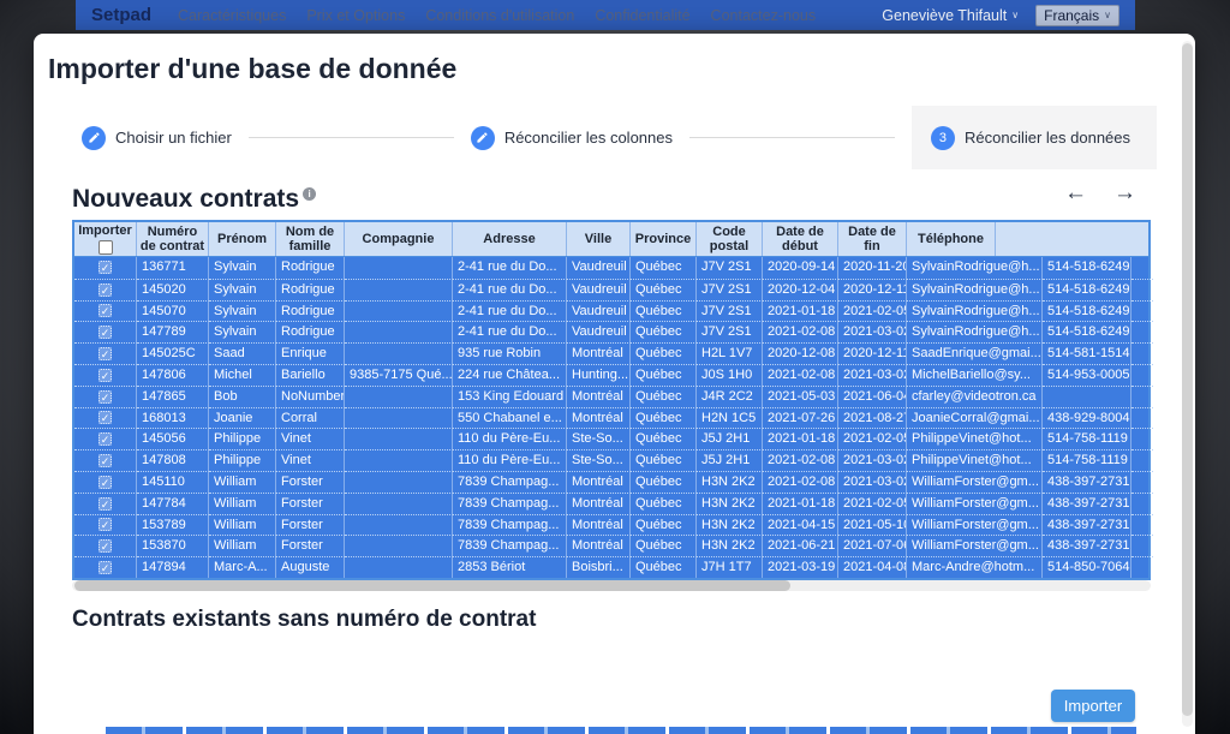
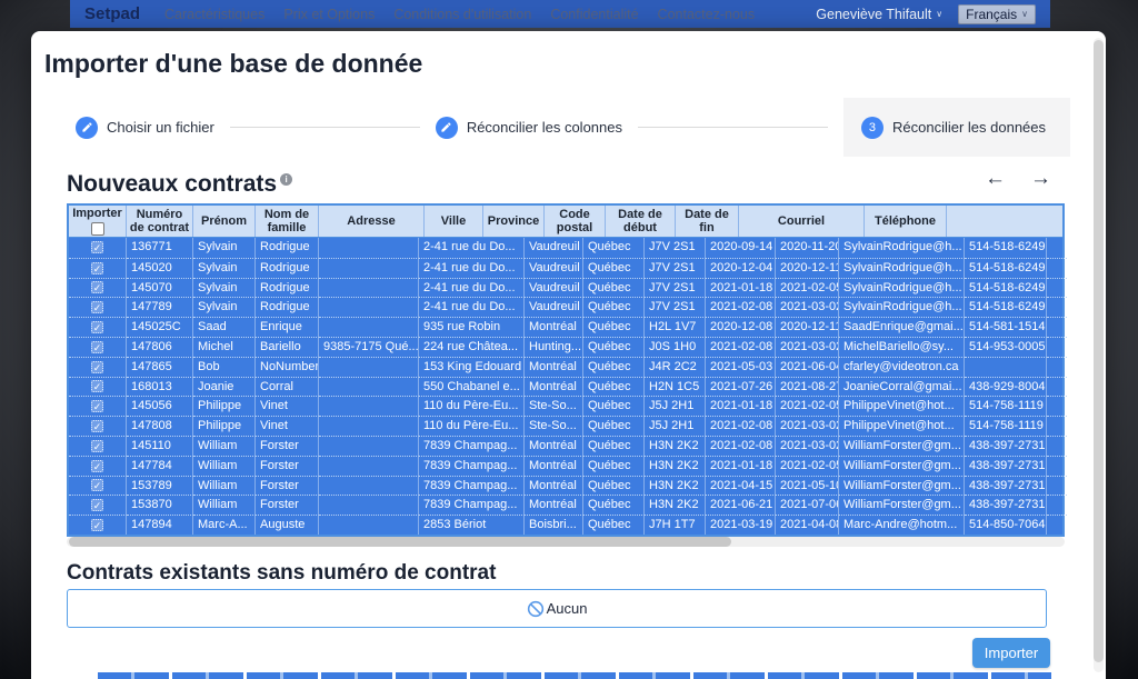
  Setpad
  Caractéristiques
  Prix et Options
  Conditions d'utilisation
  Confidentialité
  Contactez-nous
  Geneviève Thifault
  ∨
  Français
  ∨
  Importer d'une base de donnée
  Choisir un fichier
  Réconcilier les colonnes
  3
  Réconcilier les données
  Nouveaux contrats
  i
  ←
  →
  Importer
  Numéro de contrat
  Prénom
  Nom de famille
- Compagnie
  Adresse
  Ville
  Province
  Code postal
  Date de début
  Date de fin
+ Courriel
  Téléphone
  ✓
  136771
  Sylvain
  Rodrigue
  2-41 rue du Do...
  Vaudreuil
  Québec
  J7V 2S1
  2020-09-14
  2020-11-20
  SylvainRodrigue@h...
  514-518-6249
  ✓
  145020
  Sylvain
  Rodrigue
  2-41 rue du Do...
  Vaudreuil
  Québec
  J7V 2S1
  2020-12-04
  2020-12-11
  SylvainRodrigue@h...
  514-518-6249
  ✓
  145070
  Sylvain
  Rodrigue
  2-41 rue du Do...
  Vaudreuil
  Québec
  J7V 2S1
  2021-01-18
  2021-02-0
  SylvainRodrigue@h...
  514-518-6249
  ✓
  147789
  Sylvain
  Rodrigue
  2-41 rue du Do...
  Vaudreuil
  Québec
  J7V 2S1
  2021-02-08
  2021-03-0
  SylvainRodrigue@h...
  514-518-6249
  ✓
  145025C
  Saad
  Enrique
  935 rue Robin
  Montréal
  Québec
  H2L 1V7
  2020-12-08
  2020-12-11
  SaadEnrique@gmai...
  514-581-1514
  ✓
  147806
  Michel
  Bariello
  9385-7175 Qué...
  224 rue Châtea...
  Hunting...
  Québec
  J0S 1H0
  2021-02-08
  2021-03-0
  MichelBariello@sy...
  514-953-0005
  ✓
  147865
  Bob
  NoNumber
  153 King Edouard
  Montréal
  Québec
  J4R 2C2
  2021-05-03
  2021-06-0
  cfarley@videotron.ca
  ✓
  168013
  Joanie
  Corral
  550 Chabanel e...
  Montréal
  Québec
  H2N 1C5
  2021-07-26
  2021-08-2
  JoanieCorral@gmai...
  438-929-8004
  ✓
  145056
  Philippe
  Vinet
  110 du Père-Eu...
  Ste-So...
  Québec
  J5J 2H1
  2021-01-18
  2021-02-0
  PhilippeVinet@hot...
  514-758-1119
  ✓
  147808
  Philippe
  Vinet
  110 du Père-Eu...
  Ste-So...
  Québec
  J5J 2H1
  2021-02-08
  2021-03-0
  PhilippeVinet@hot...
  514-758-1119
  ✓
  145110
  William
  Forster
  7839 Champag...
  Montréal
  Québec
  H3N 2K2
  2021-02-08
  2021-03-0
  WilliamForster@gm...
  438-397-2731
  ✓
  147784
  William
  Forster
  7839 Champag...
  Montréal
  Québec
  H3N 2K2
  2021-01-18
  2021-02-0
  WilliamForster@gm...
  438-397-2731
  ✓
  153789
  William
  Forster
  7839 Champag...
  Montréal
  Québec
  H3N 2K2
  2021-04-15
  2021-05-1
  WilliamForster@gm...
  438-397-2731
  ✓
  153870
  William
  Forster
  7839 Champag...
  Montréal
  Québec
  H3N 2K2
  2021-06-21
  2021-07-0
  WilliamForster@gm...
  438-397-2731
  ✓
  147894
  Marc-A...
  Auguste
  2853 Bériot
  Boisbri...
  Québec
  J7H 1T7
  2021-03-19
  2021-04-0
  Marc-Andre@hotm...
  514-850-7064
  Contrats existants sans numéro de contrat
+ Aucun
  Importer
